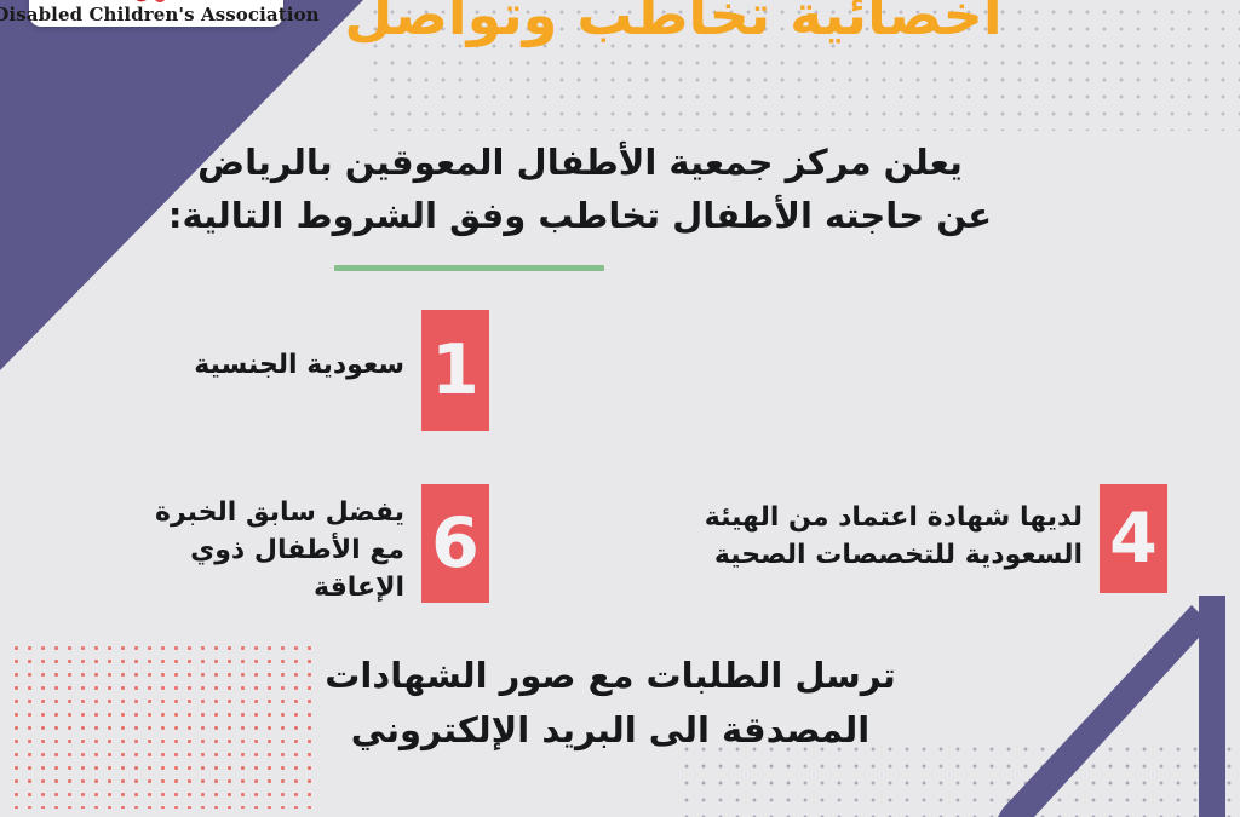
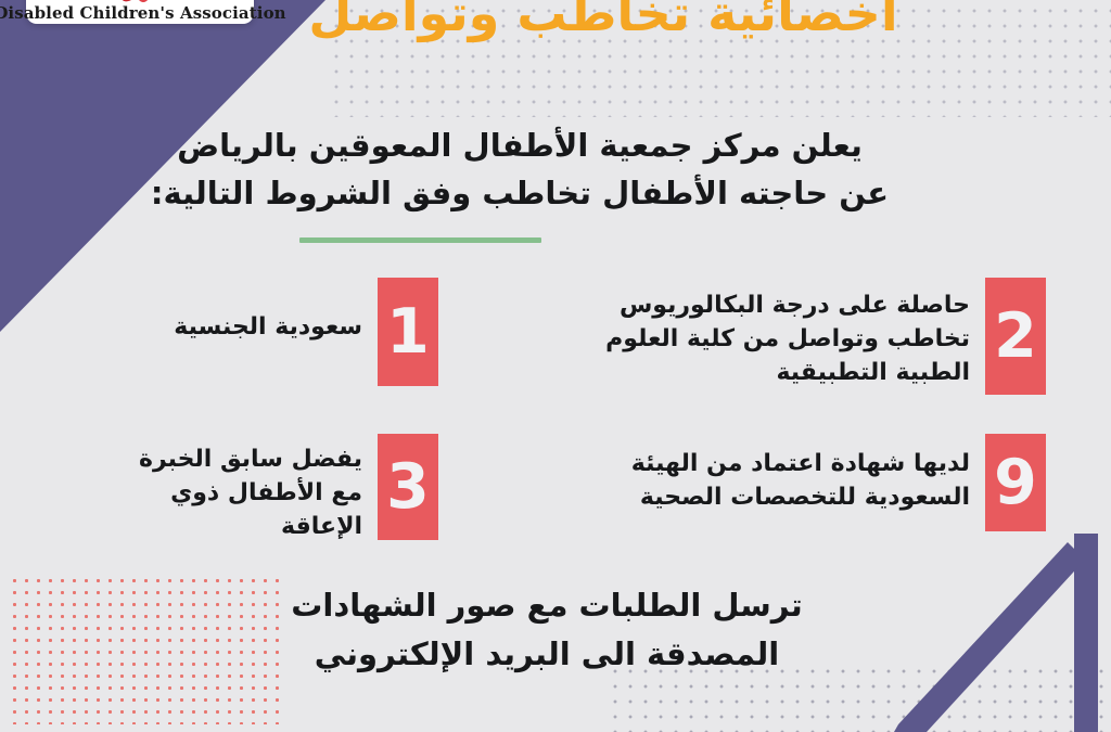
  Disabled Children's Association
  أخصائية تخاطب وتواصل
  يعلن مركز جمعية الأطفال المعوقين بالرياض
  عن حاجته الأطفال تخاطب وفق الشروط التالية:
  1
  سعودية الجنسية
+ 2
+ حاصلة على درجة البكالوريوس تخاطب وتواصل من كلية العلوم الطبية التطبيقية
- 6
+ 3
  يفضل سابق الخبرة مع الأطفال ذوي الإعاقة
- 4
+ 9
  لديها شهادة اعتماد من الهيئة السعودية للتخصصات الصحية
  ترسل الطلبات مع صور الشهادات
  المصدقة الى البريد الإلكتروني
